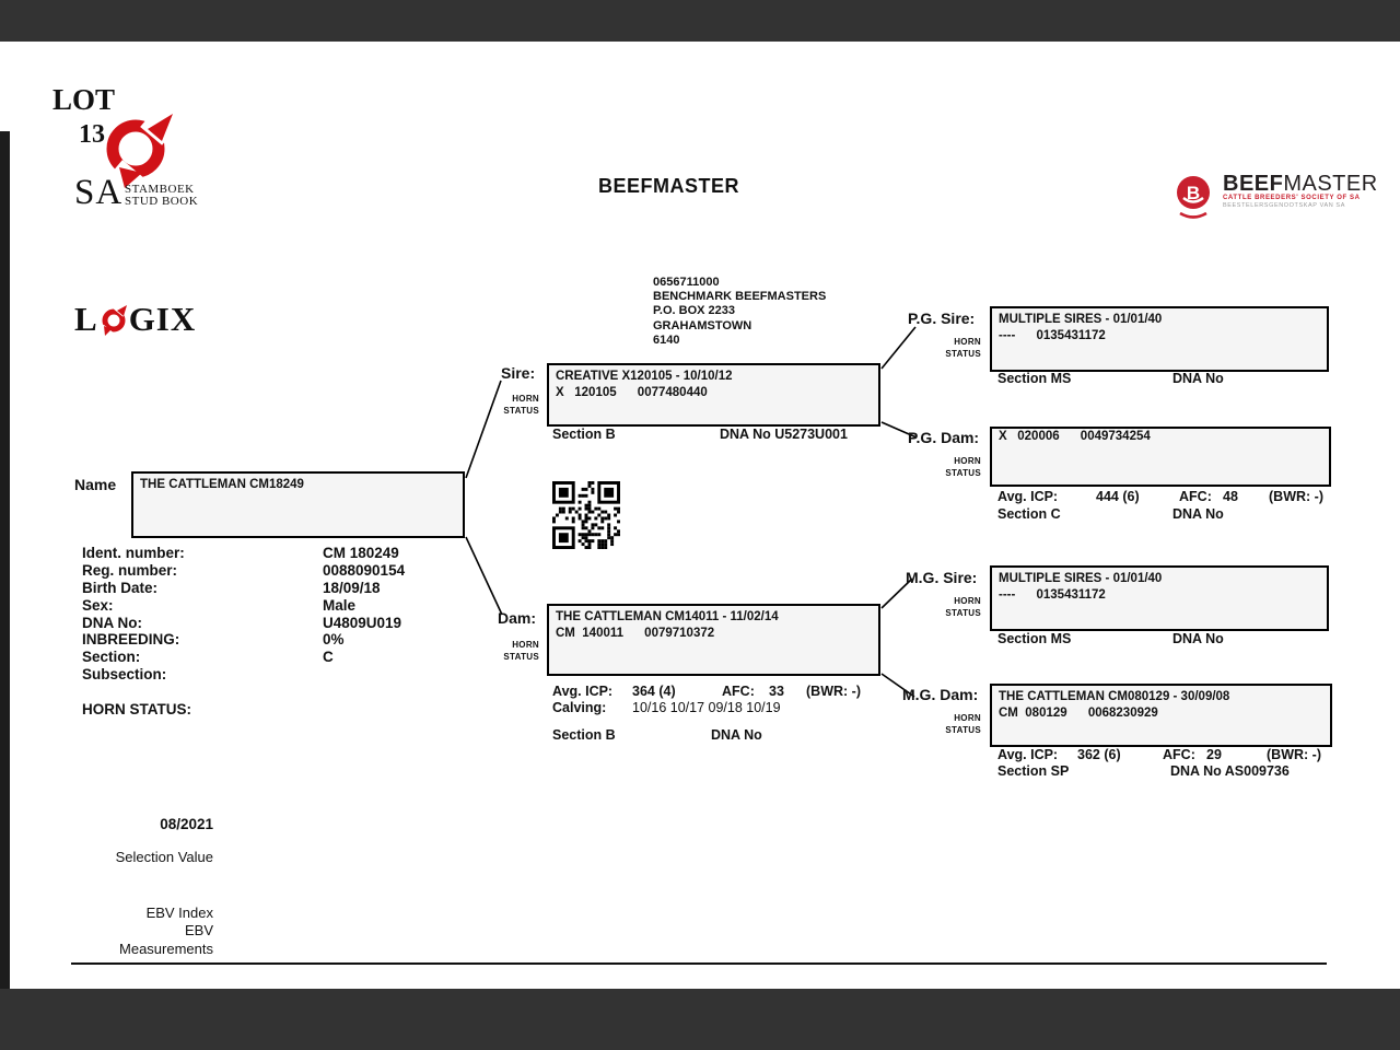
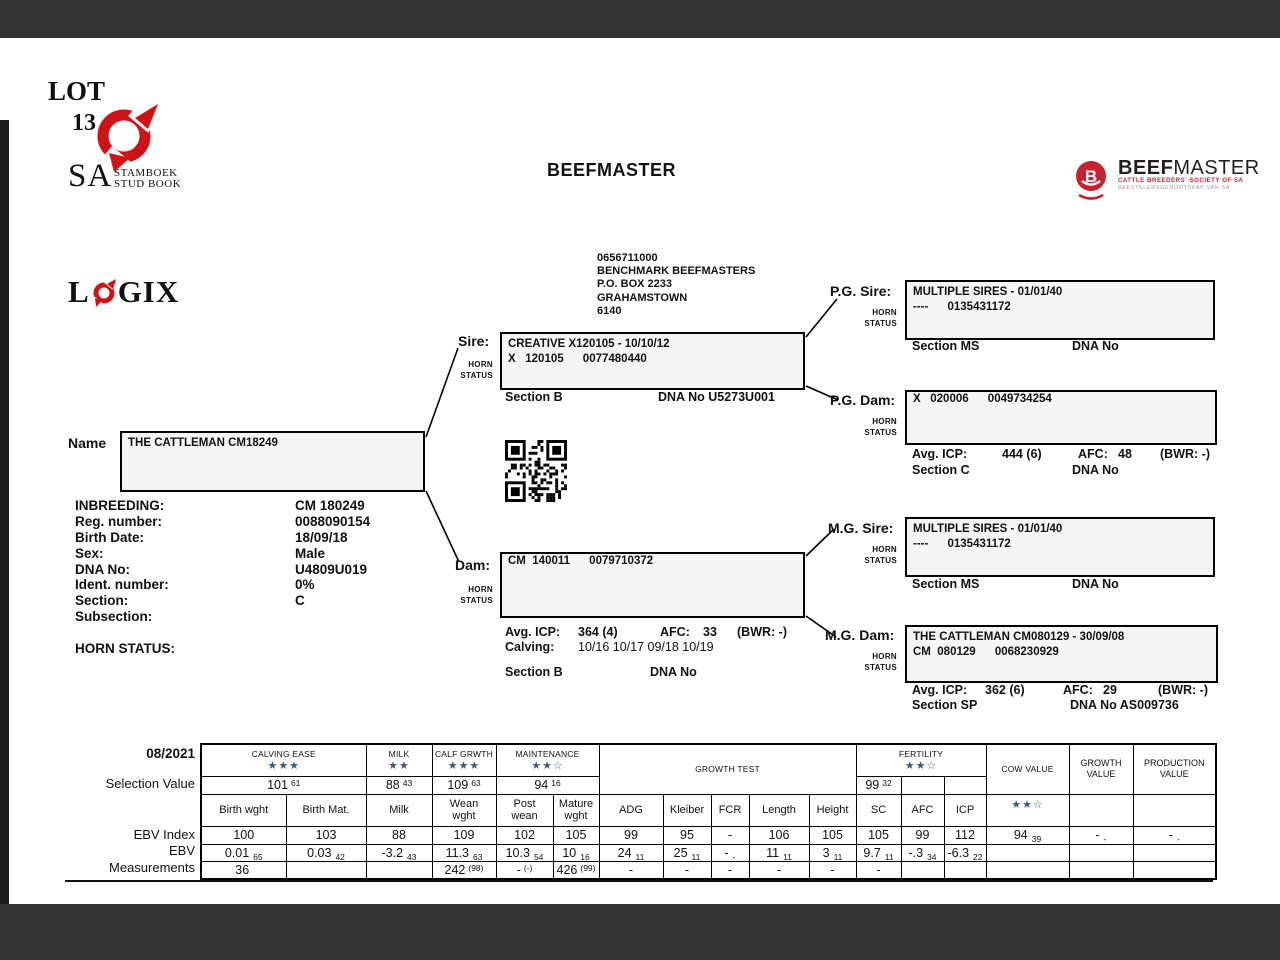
  LOT
  13
  SA
  STAMBOEK
  STUD BOOK
  BEEFMASTER
  B
  BEEFMASTER
  L
  GIX
  0656711000
  BENCHMARK BEEFMASTERS
  P.O. BOX 2233
  GRAHAMSTOWN
  6140
  Sire:
  HORN
  STATUS
  CREATIVE X120105 - 10/10/12
  X 120105 0077480440
  Section B
  DNA No U5273U001
  P.G. Sire:
  HORN
  STATUS
  MULTIPLE SIRES - 01/01/40
  ---- 0135431172
  Section MS
  DNA No
  P.G. Dam:
  HORN
  STATUS
  X 020006 0049734254
  Avg. ICP:
  444 (6)
  AFC:
  48
  (BWR: -)
  Section C
  DNA No
  Name
  THE CATTLEMAN CM18249
- Ident. number:
+ INBREEDING:
  CM 180249
  Reg. number:
  0088090154
  Birth Date:
  18/09/18
  Sex:
  Male
  DNA No:
  U4809U019
- INBREEDING:
+ Ident. number:
  0%
  Section:
  C
  Subsection:
  HORN STATUS:
  Dam:
  HORN
  STATUS
- THE CATTLEMAN CM14011 - 11/02/14
  CM 140011 0079710372
  Avg. ICP:
  364 (4)
  AFC:
  33
  (BWR: -)
  Calving:
  10/16 10/17 09/18 10/19
  Section B
  DNA No
  M.G. Sire:
  HORN
  STATUS
  MULTIPLE SIRES - 01/01/40
  ---- 0135431172
  Section MS
  DNA No
  M.G. Dam:
  HORN
  STATUS
  THE CATTLEMAN CM080129 - 30/09/08
  CM 080129 0068230929
  Avg. ICP:
  362 (6)
  AFC:
  29
  (BWR: -)
  Section SP
  DNA No AS009736
  08/2021
  Selection Value
  EBV Index
  EBV
  Measurements
+ CALVING EASE★★★	MILK★★	CALF GRWTH★★★	MAINTENANCE★★☆	GROWTH TEST	FERTILITY★★☆	COW VALUE	GROWTH VALUE	PRODUCTION VALUE
+ 101 61	88 43	109 63	94 16	99 32
+ Birth wght	Birth Mat.	Milk	Wean wght	Post wean	Mature wght	ADG	Kleiber	FCR	Length	Height	SC	AFC	ICP	★★☆
+ 100	103	88	109	102	105	99	95	-	106	105	105	99	112	94 39	- -	- -
+ 0.01 65	0.03 42	-3.2 43	11.3 63	10.3 54	10 16	24 11	25 11	- -	11 11	3 11	9.7 11	-.3 34	-6.3 22
+ 36			242 (98)	- (-)	426 (99)	-	-	-	-	-	-
